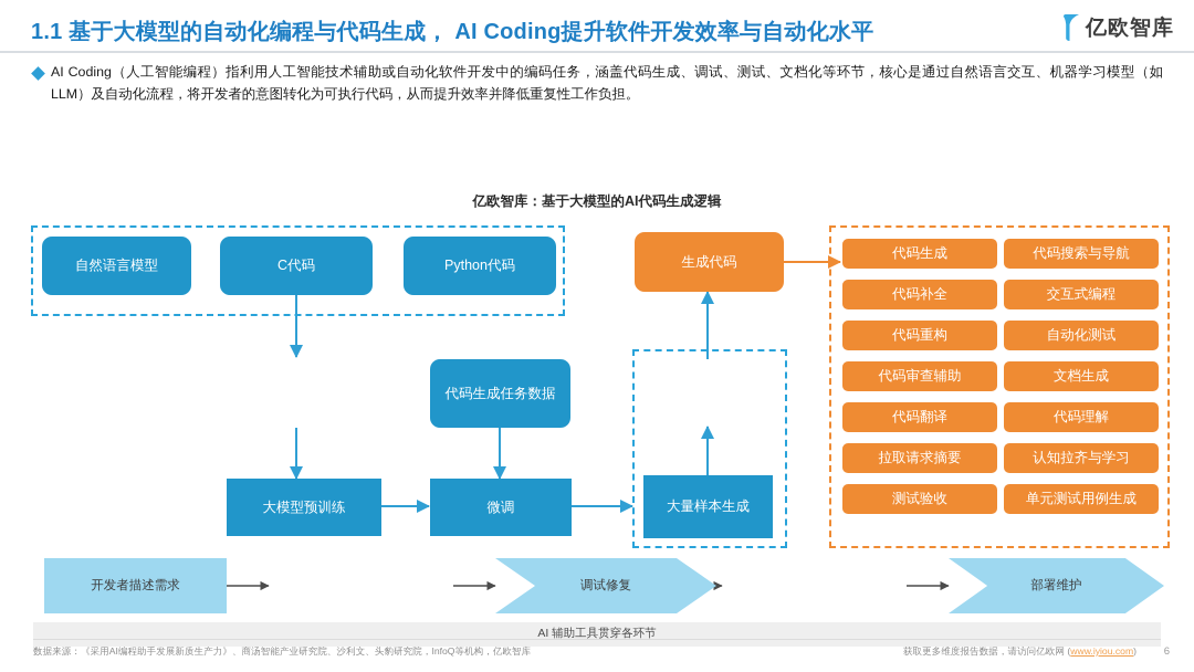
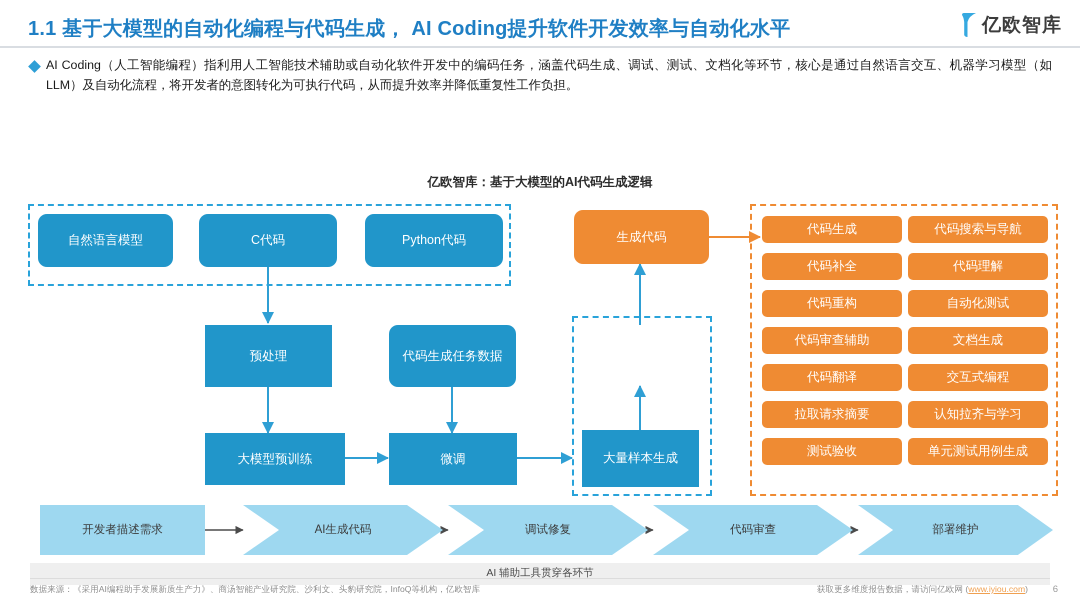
  1.1 基于大模型的自动化编程与代码生成， AI Coding提升软件开发效率与自动化水平
  亿欧智库
  AI Coding（人工智能编程）指利用人工智能技术辅助或自动化软件开发中的编码任务，涵盖代码生成、调试、测试、文档化等环节，核心是通过自然语言交互、机器学习模型（如LLM）及自动化流程，将开发者的意图转化为可执行代码，从而提升效率并降低重复性工作负担。
  亿欧智库：基于大模型的AI代码生成逻辑
  自然语言模型
  C代码
  Python代码
+ 预处理
  代码生成任务数据
  大模型预训练
  微调
  大量样本生成
  生成代码
  代码生成
  代码补全
  代码重构
  代码审查辅助
  代码翻译
  拉取请求摘要
  测试验收
  代码搜索与导航
- 交互式编程
+ 代码理解
  自动化测试
  文档生成
- 代码理解
+ 交互式编程
  认知拉齐与学习
  单元测试用例生成
  开发者描述需求
+ AI生成代码
  调试修复
+ 代码审查
  部署维护
  AI 辅助工具贯穿各环节
  数据来源：《采用AI编程助手发展新质生产力》、商汤智能产业研究院、沙利文、头豹研究院，InfoQ等机构，亿欧智库
  获取更多维度报告数据，请访问亿欧网 (www.iyiou.com)
  6
